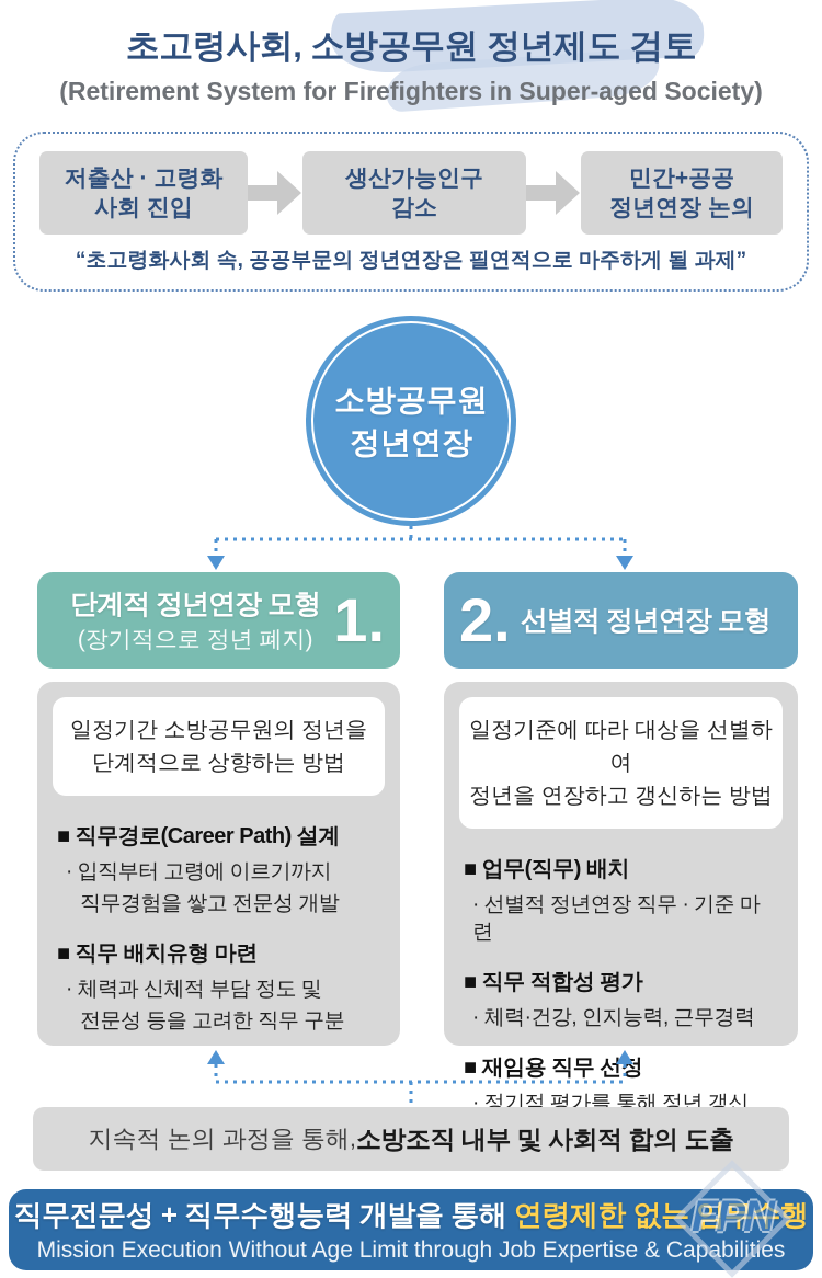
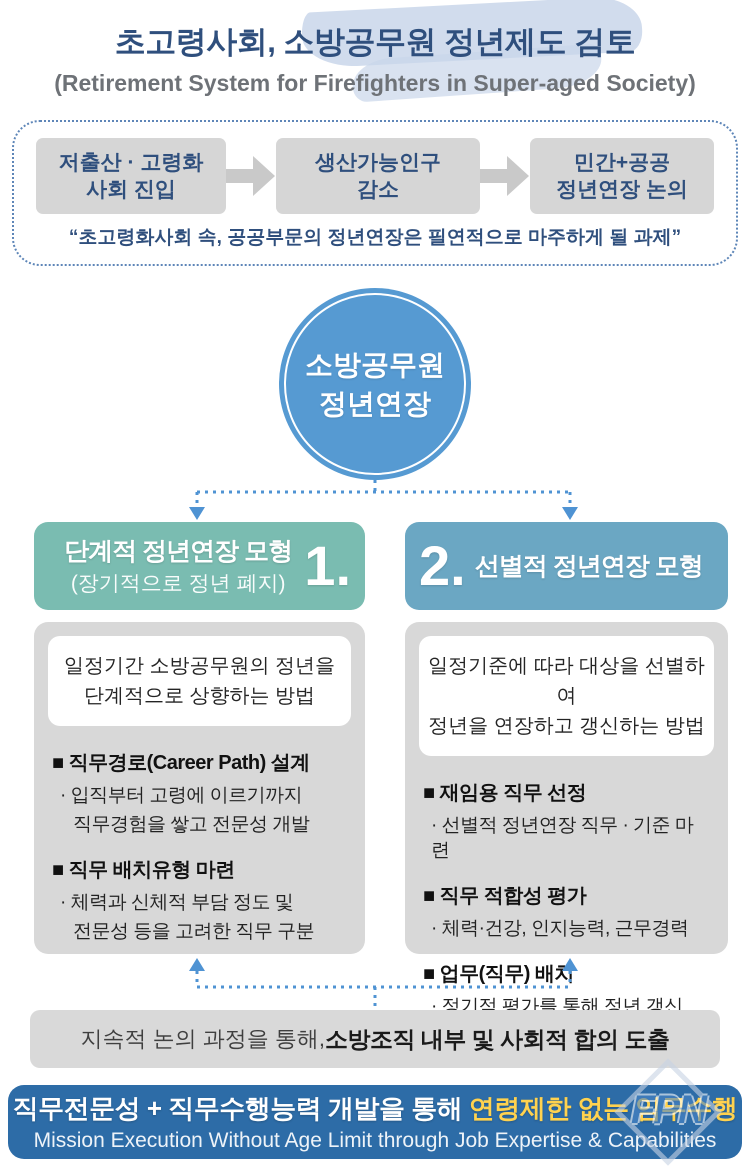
  초고령사회, 소방공무원 정년제도 검토
  (Retirement System for Firefighters in Super-aged Society)
  저출산 · 고령화
  사회 진입
  생산가능인구
  감소
  민간+공공
  정년연장 논의
  “초고령화사회 속, 공공부문의 정년연장은 필연적으로 마주하게 될 과제”
  소방공무원
  정년연장
  단계적 정년연장 모형
  (장기적으로 정년 폐지)
  1.
  2.
  선별적 정년연장 모형
  일정기간 소방공무원의 정년을
  단계적으로 상향하는 방법
  ■ 직무경로(Career Path) 설계
  · 입직부터 고령에 이르기까지
  직무경험을 쌓고 전문성 개발
  ■ 직무 배치유형 마련
  · 체력과 신체적 부담 정도 및
  전문성 등을 고려한 직무 구분
  일정기준에 따라 대상을 선별하여
  정년을 연장하고 갱신하는 방법
- ■ 업무(직무) 배치
+ ■ 재임용 직무 선정
  · 선별적 정년연장 직무 · 기준 마련
  ■ 직무 적합성 평가
  · 체력·건강, 인지능력, 근무경력
- ■ 재임용 직무 선정
+ ■ 업무(직무) 배치
  · 정기적 평가를 통해 정년 갱신
  지속적 논의 과정을 통해,
  소방조직 내부 및 사회적 합의 도출
  직무전문성 + 직무수행능력 개발을 통해 연령제한 없는 임무수행
  Mission Execution Without Age Limit through Job Expertise & Capabilities
  FPN
